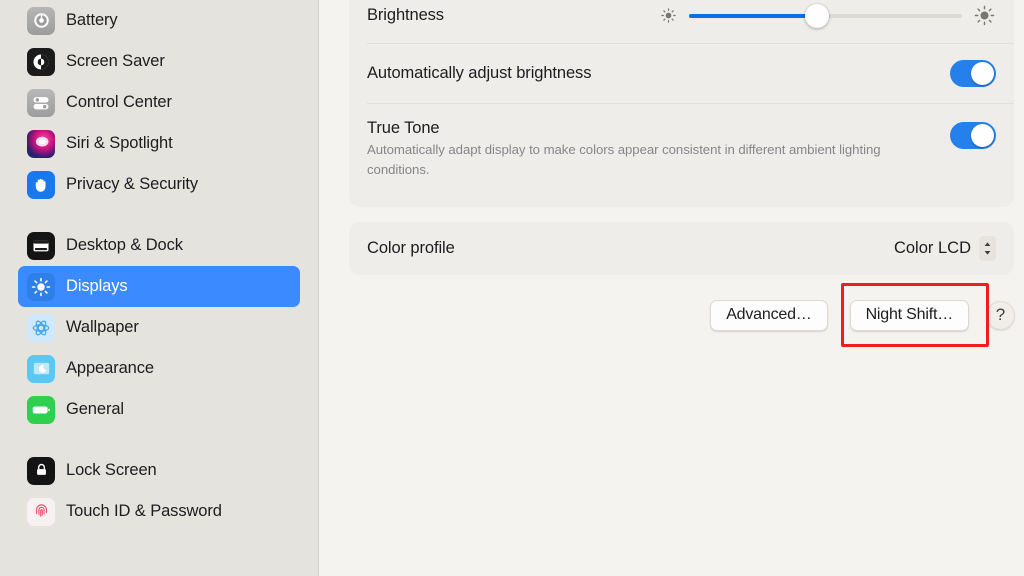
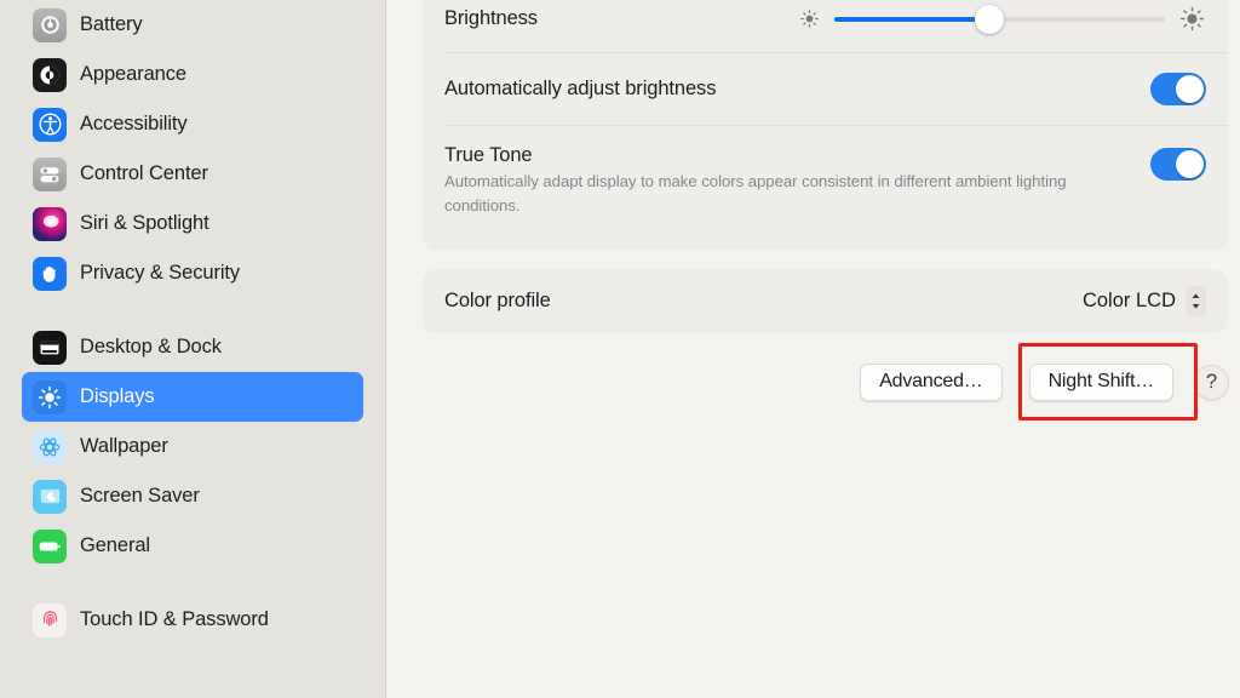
  Battery
- Screen Saver
+ Appearance
+ Accessibility
  Control Center
  Siri & Spotlight
  Privacy & Security
  Desktop & Dock
  Displays
  Wallpaper
- Appearance
+ Screen Saver
  General
- Lock Screen
  Touch ID & Password
  Brightness
  Automatically adjust brightness
  True Tone
  Automatically adapt display to make colors appear consistent in different ambient lighting conditions.
  Color profile
  Color LCD
  Advanced…
  Night Shift…
  ?
